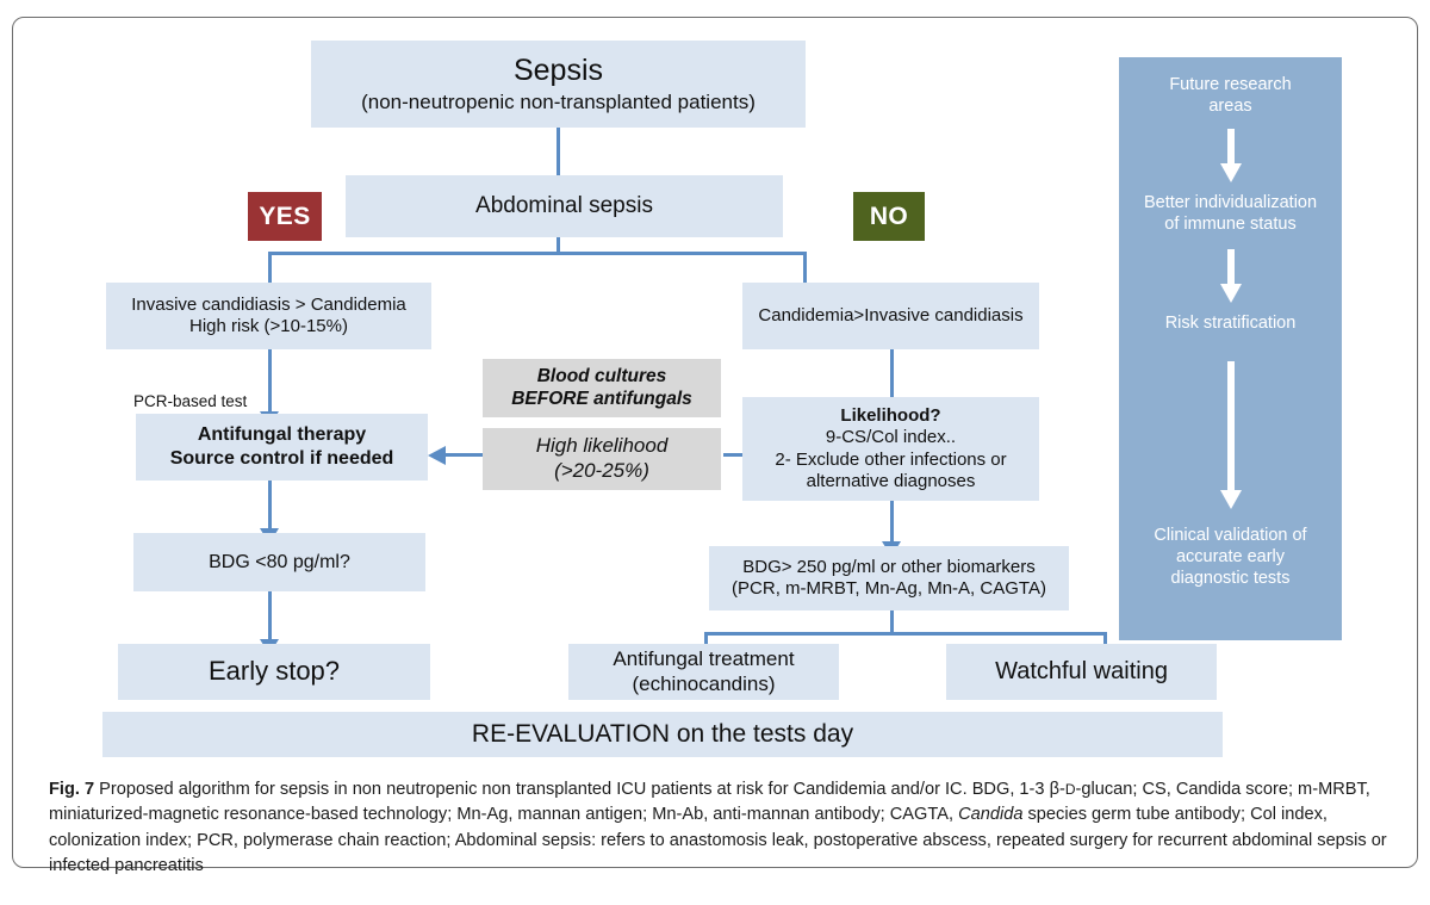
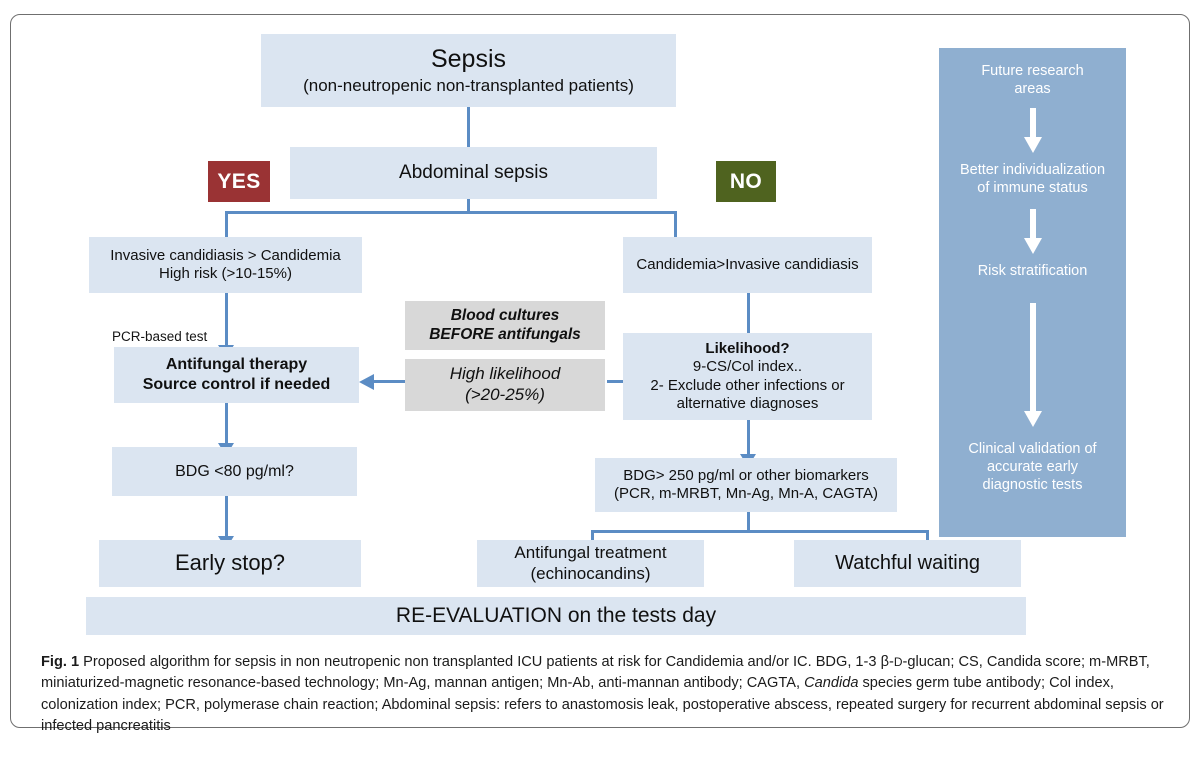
  Sepsis
  (non-neutropenic non-transplanted patients)
  Abdominal sepsis
  YES
  NO
  Invasive candidiasis > Candidemia
  High risk (>10-15%)
  PCR-based test
  Antifungal therapy
  Source control if needed
  BDG <80 pg/ml?
  Early stop?
  Blood cultures
  BEFORE antifungals
  High likelihood
  (>20-25%)
  Candidemia>Invasive candidiasis
  Likelihood?
  9-CS/Col index..
  2- Exclude other infections or
  alternative diagnoses
  BDG> 250 pg/ml or other biomarkers
  (PCR, m-MRBT, Mn-Ag, Mn-A, CAGTA)
  Antifungal treatment
  (echinocandins)
  Watchful waiting
  RE-EVALUATION on the tests day
  Future research
  areas
  Better individualization
  of immune status
  Risk stratification
  Clinical validation of
  accurate early
  diagnostic tests
- Fig. 7 Proposed algorithm for sepsis in non neutropenic non transplanted ICU patients at risk for Candidemia and/or IC. BDG, 1-3 β-D-glucan; CS, Candida score; m-MRBT, miniaturized-magnetic resonance-based technology; Mn-Ag, mannan antigen; Mn-Ab, anti-mannan antibody; CAGTA, Candida species germ tube antibody; Col index, colonization index; PCR, polymerase chain reaction; Abdominal sepsis: refers to anastomosis leak, postoperative abscess, repeated surgery for recurrent abdominal sepsis or infected pancreatitis
+ Fig. 1 Proposed algorithm for sepsis in non neutropenic non transplanted ICU patients at risk for Candidemia and/or IC. BDG, 1-3 β-D-glucan; CS, Candida score; m-MRBT, miniaturized-magnetic resonance-based technology; Mn-Ag, mannan antigen; Mn-Ab, anti-mannan antibody; CAGTA, Candida species germ tube antibody; Col index, colonization index; PCR, polymerase chain reaction; Abdominal sepsis: refers to anastomosis leak, postoperative abscess, repeated surgery for recurrent abdominal sepsis or infected pancreatitis
